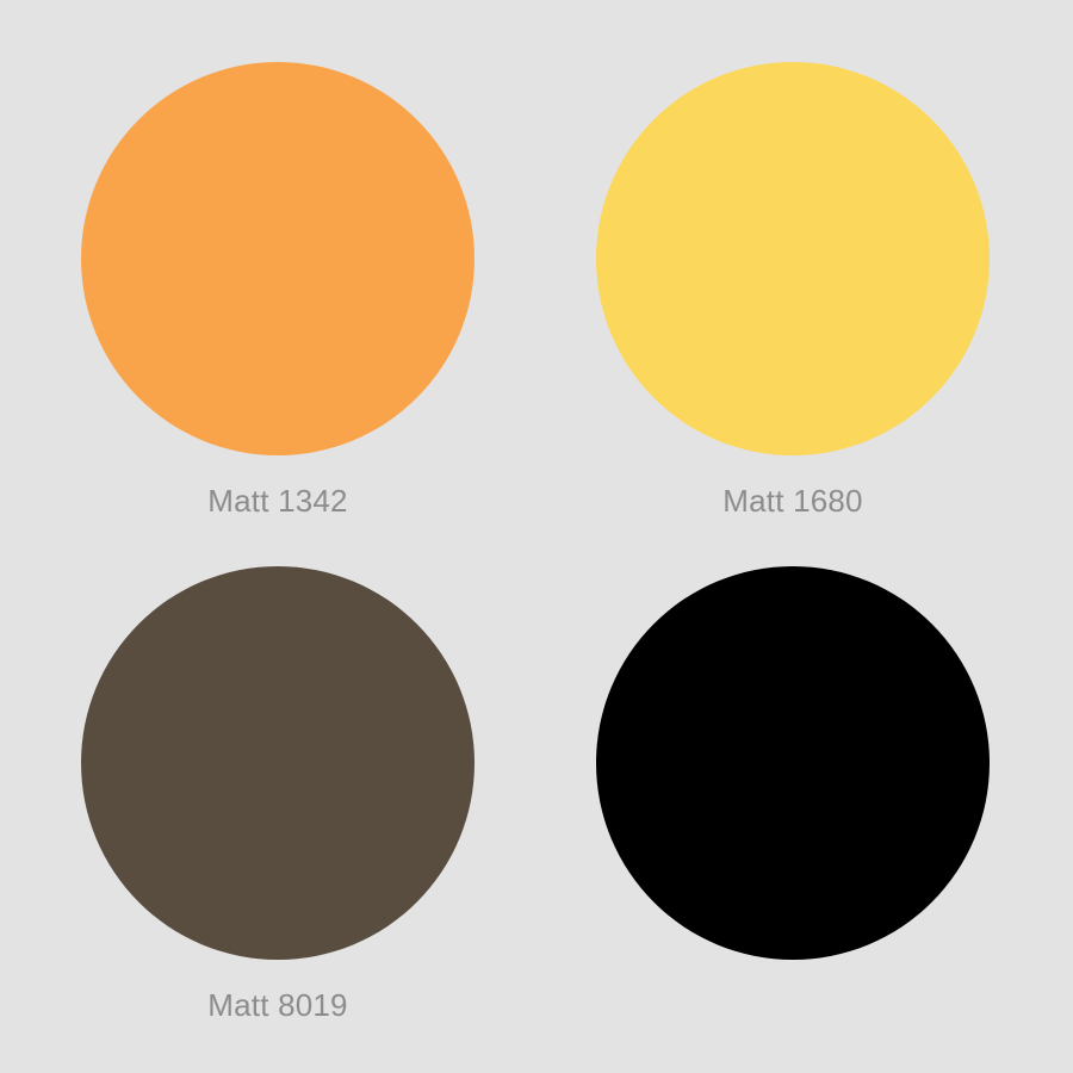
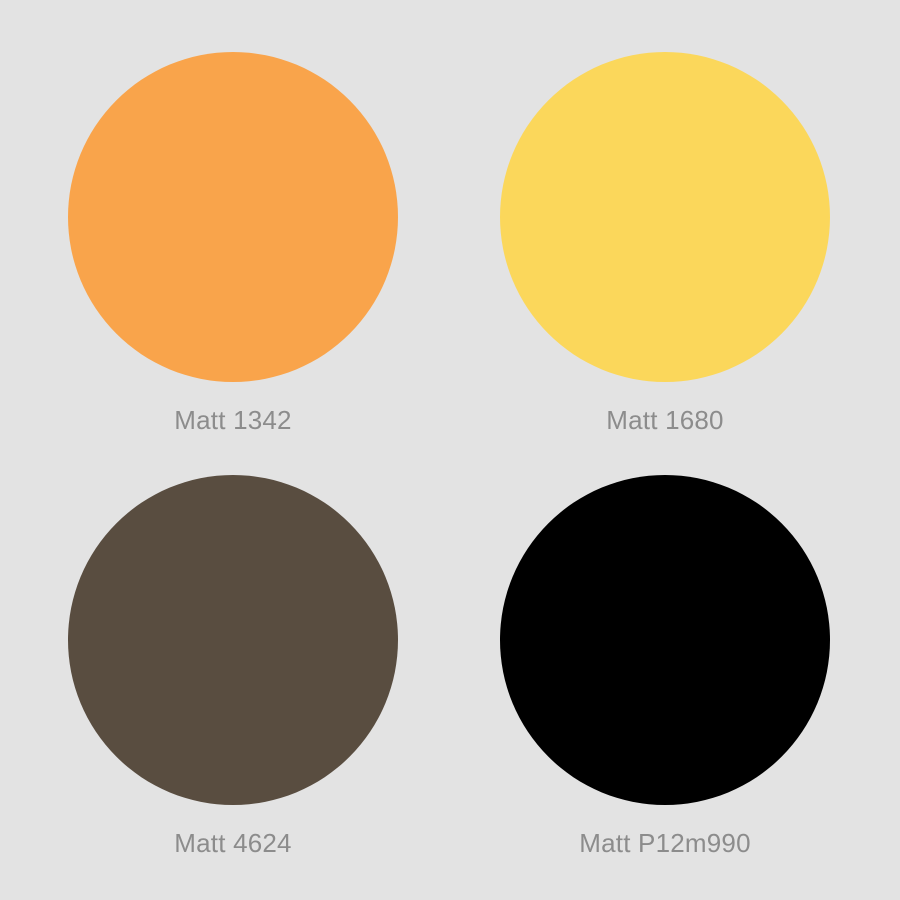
  Matt 1342
  Matt 1680
- Matt 8019
+ Matt 4624
+ Matt P12m990
